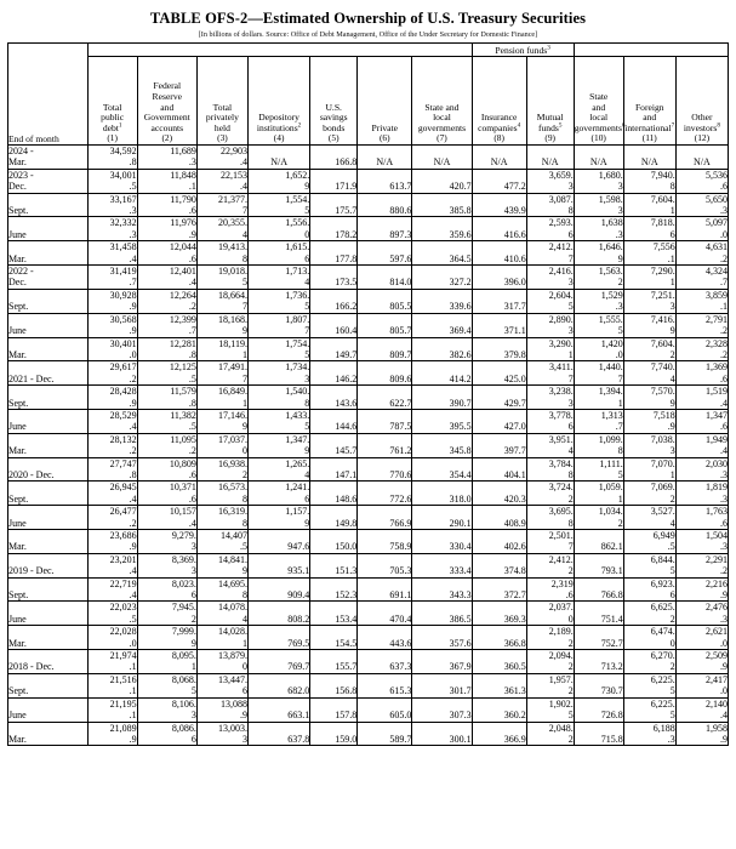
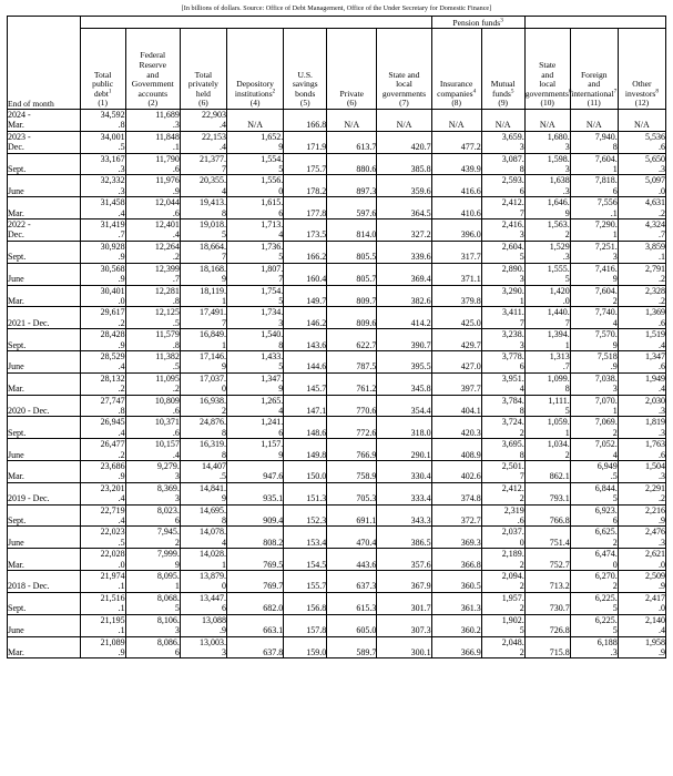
- TABLE OFS-2—Estimated Ownership of U.S. Treasury Securities
  End of month		Pension funds
- Total public debt(1)	Federal Reserve and Government accounts(2)	Total privately held(3)	Depository institutions(4)	U.S. savings bonds(5)	Private(6)	State and local governments(7)	Insurance companies(8)	Mutual funds(9)	State and local governments(10)	Foreign and international(11)	Other investors(12)
+ Total public debt(1)	Federal Reserve and Government accounts(2)	Total privately held(6)	Depository institutions(4)	U.S. savings bonds(5)	Private(6)	State and local governments(7)	Insurance companies(8)	Mutual funds(9)	State and local governments(10)	Foreign and international(11)	Other investors(12)
  2024 - Mar.	34,592 .8	11,689 .3	22,903 .4	N/A	166.8	N/A	N/A	N/A	N/A	N/A	N/A	N/A
  2023 - Dec.	34,001 .5	11,848 .1	22,153 .4	1,652. 9	171.9	613.7	420.7	477.2	3,659. 3	1,680. 3	7,940. 8	5,536 .6
  Sept.	33,167 .3	11,790 .6	21,377. 7	1,554. 5	175.7	880.6	385.8	439.9	3,087. 8	1,598. 3	7,604. 1	5,650 .3
  June	32,332 .3	11,976 .9	20,355. 4	1,556. 0	178.2	897.3	359.6	416.6	2,593. 6	1,638 .3	7,818. 6	5,097 .0
  Mar.	31,458 .4	12,044 .6	19,413. 8	1,615. 6	177.8	597.6	364.5	410.6	2,412. 7	1,646. 9	7,556 .1	4,631 .2
  2022 - Dec.	31,419 .7	12,401 .4	19,018. 5	1,713. 4	173.5	814.0	327.2	396.0	2,416. 3	1,563. 2	7,290. 1	4,324 .7
  Sept.	30,928 .9	12,264 .2	18,664. 7	1,736. 5	166.2	805.5	339.6	317.7	2,604. 5	1,529 .3	7,251. 3	3,859 .1
  June	30,568 .9	12,399 .7	18,168. 9	1,807. 7	160.4	805.7	369.4	371.1	2,890. 3	1,555. 5	7,416. 9	2,791 .2
  Mar.	30,401 .0	12,281 .8	18,119. 1	1,754. 5	149.7	809.7	382.6	379.8	3,290. 1	1,420 .0	7,604. 2	2,328 .2
  2021 - Dec.	29,617 .2	12,125 .5	17,491. 7	1,734. 3	146.2	809.6	414.2	425.0	3,411. 7	1,440. 7	7,740. 4	1,369 .6
  Sept.	28,428 .9	11,579 .8	16,849. 1	1,540. 8	143.6	622.7	390.7	429.7	3,238. 3	1,394. 1	7,570. 9	1,519 .4
  June	28,529 .4	11,382 .5	17,146. 9	1,433. 5	144.6	787.5	395.5	427.0	3,778. 6	1,313 .7	7,518 .9	1,347 .6
  Mar.	28,132 .2	11,095 .2	17,037. 0	1,347. 9	145.7	761.2	345.8	397.7	3,951. 4	1,099. 8	7,038. 3	1,949 .4
  2020 - Dec.	27,747 .8	10,809 .6	16,938. 2	1,265. 4	147.1	770.6	354.4	404.1	3,784. 8	1,111. 5	7,070. 1	2,030 .3
- Sept.	26,945 .4	10,371 .6	16,573. 8	1,241. 6	148.6	772.6	318.0	420.3	3,724. 2	1,059. 1	7,069. 2	1,819 .3
+ Sept.	26,945 .4	10,371 .6	24,876. 8	1,241. 6	148.6	772.6	318.0	420.3	3,724. 2	1,059. 1	7,069. 2	1,819 .3
- June	26,477 .2	10,157 .4	16,319. 8	1,157. 9	149.8	766.9	290.1	408.9	3,695. 8	1,034. 2	3,527. 4	1,763 .6
+ June	26,477 .2	10,157 .4	16,319. 8	1,157. 9	149.8	766.9	290.1	408.9	3,695. 8	1,034. 2	7,052. 4	1,763 .6
  Mar.	23,686 .9	9,279. 3	14,407 .5	947.6	150.0	758.9	330.4	402.6	2,501. 7	862.1	6,949 .5	1,504 .3
  2019 - Dec.	23,201 .4	8,369. 3	14,841. 9	935.1	151.3	705.3	333.4	374.8	2,412. 2	793.1	6,844. 5	2,291 .2
  Sept.	22,719 .4	8,023. 6	14,695. 8	909.4	152.3	691.1	343.3	372.7	2,319 .6	766.8	6,923. 6	2,216 .9
  June	22,023 .5	7,945. 2	14,078. 4	808.2	153.4	470.4	386.5	369.3	2,037. 0	751.4	6,625. 2	2,476 .3
  Mar.	22,028 .0	7,999. 9	14,028. 1	769.5	154.5	443.6	357.6	366.8	2,189. 2	752.7	6,474. 0	2,621 .0
  2018 - Dec.	21,974 .1	8,095. 1	13,879. 0	769.7	155.7	637.3	367.9	360.5	2,094. 2	713.2	6,270. 2	2,509 .9
  Sept.	21,516 .1	8,068. 5	13,447. 6	682.0	156.8	615.3	301.7	361.3	1,957. 2	730.7	6,225. 5	2,417 .0
  June	21,195 .1	8,106. 3	13,088 .9	663.1	157.8	605.0	307.3	360.2	1,902. 5	726.8	6,225. 5	2,140 .4
  Mar.	21,089 .9	8,086. 6	13,003. 3	637.8	159.0	589.7	300.1	366.9	2,048. 2	715.8	6,188 .3	1,958 .9
